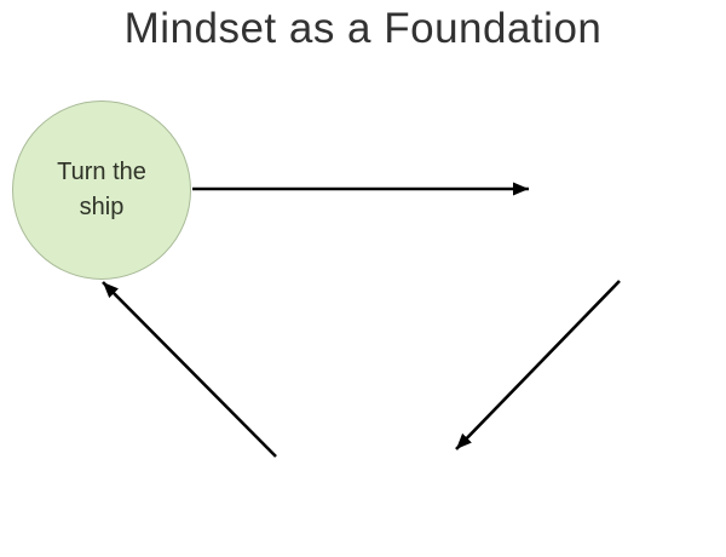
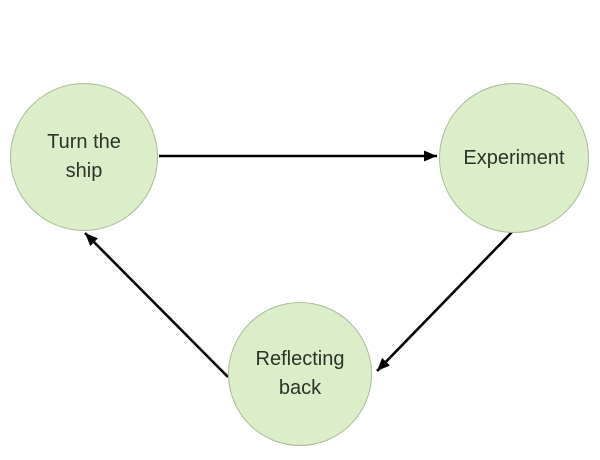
- Mindset as a Foundation
  Turn the
  ship
+ Experiment
+ Reflecting
+ back
